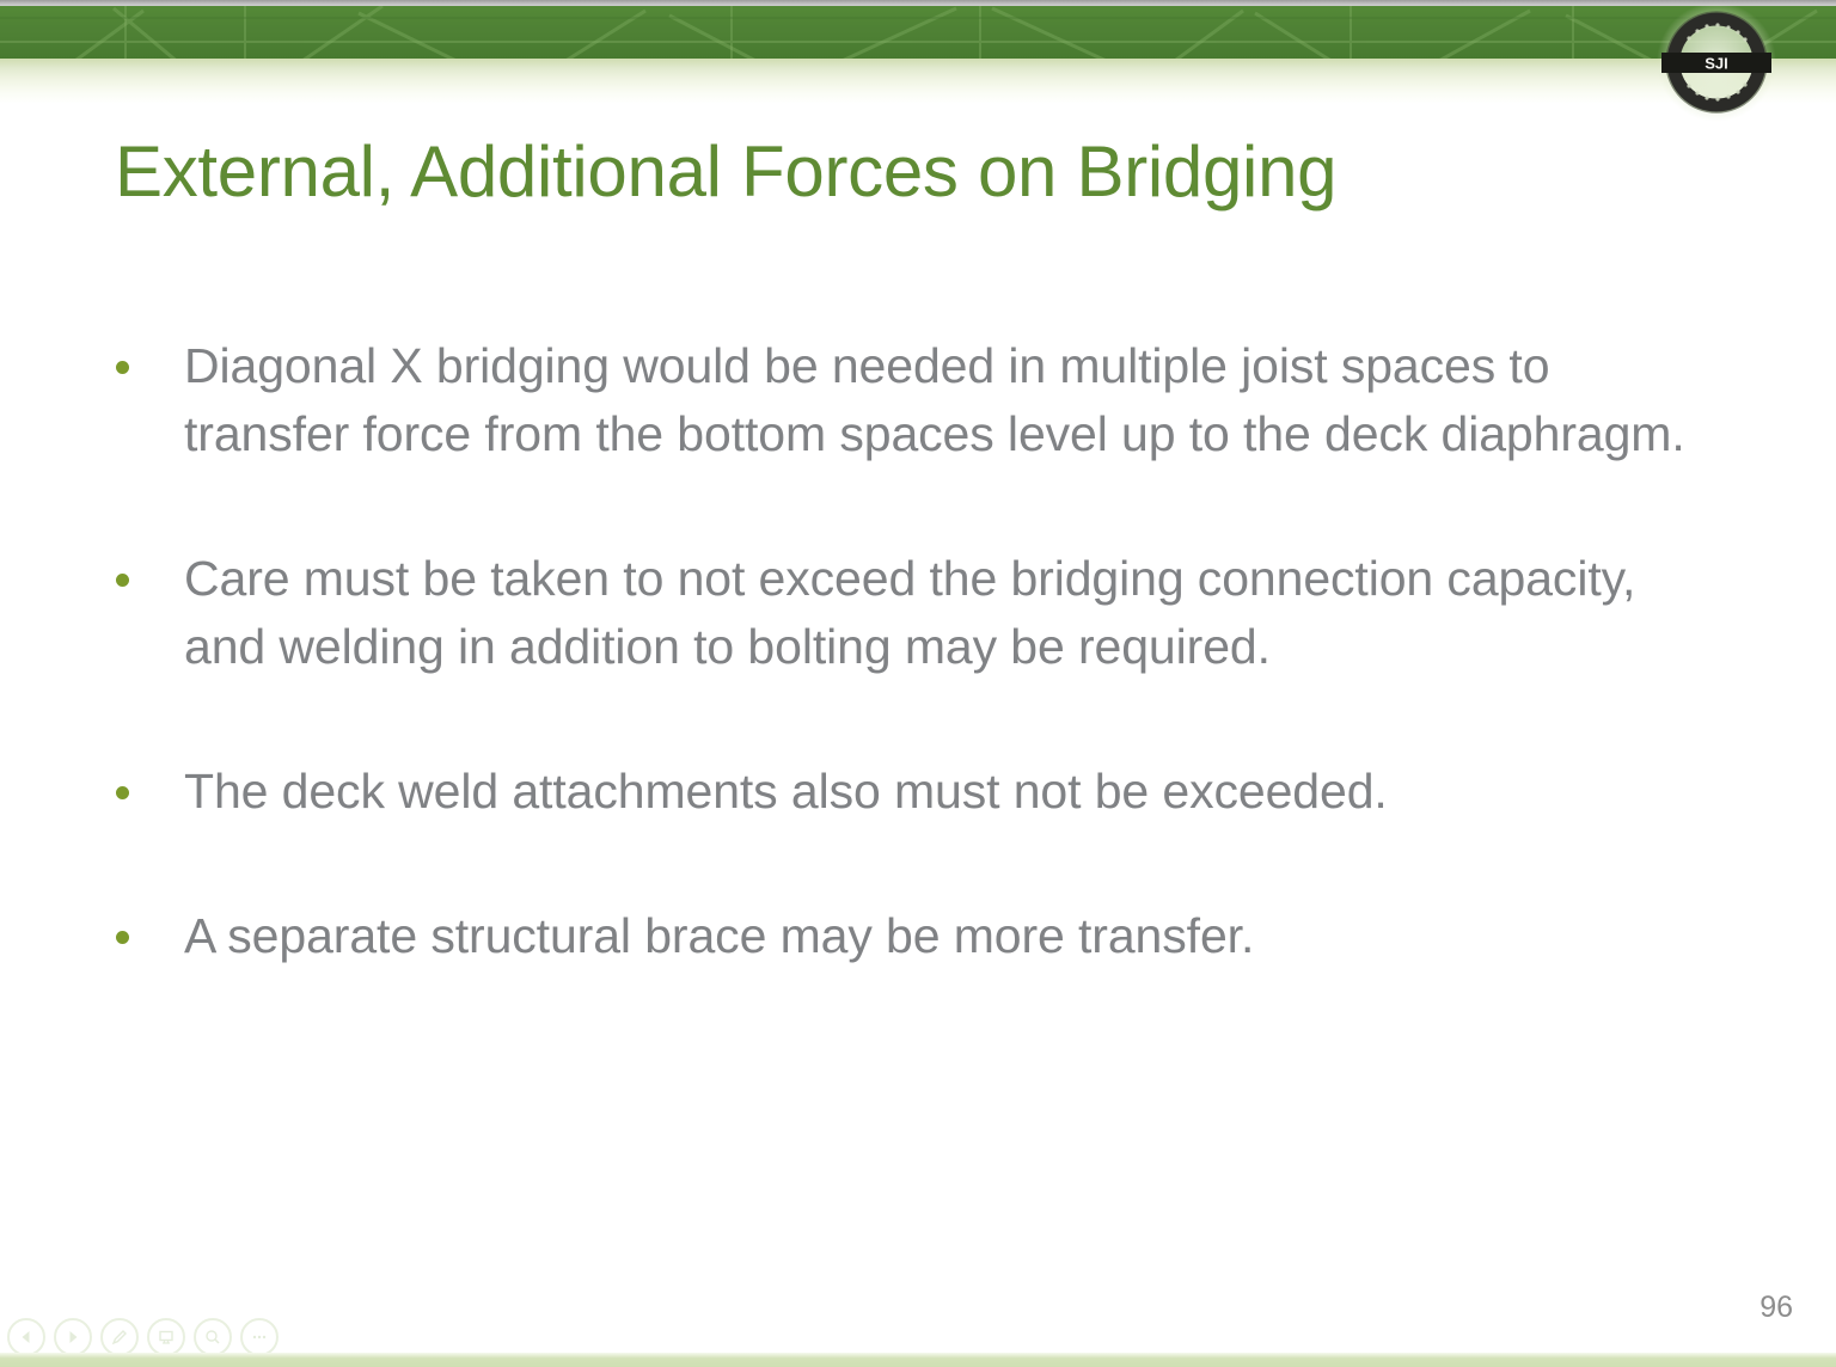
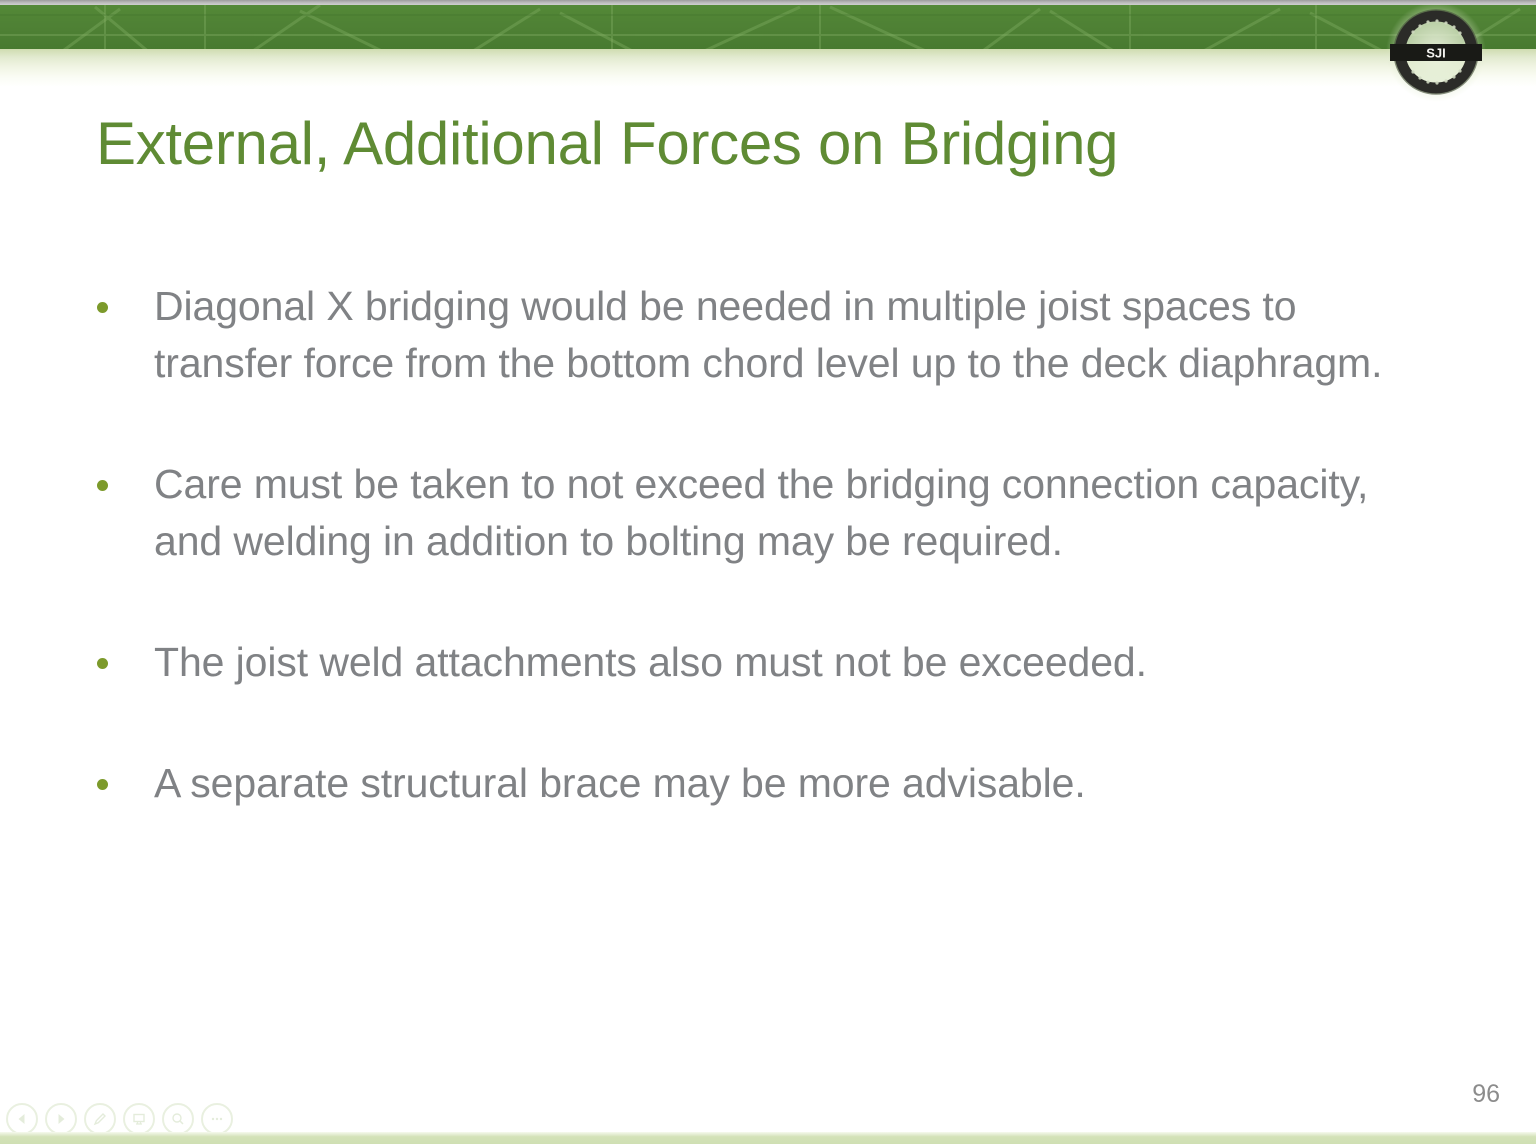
  SJI
  External, Additional Forces on Bridging
- Diagonal X bridging would be needed in multiple joist spaces to transfer force from the bottom spaces level up to the deck diaphragm.
+ Diagonal X bridging would be needed in multiple joist spaces to transfer force from the bottom chord level up to the deck diaphragm.
  Care must be taken to not exceed the bridging connection capacity, and welding in addition to bolting may be required.
- The deck weld attachments also must not be exceeded.
+ The joist weld attachments also must not be exceeded.
- A separate structural brace may be more transfer.
+ A separate structural brace may be more advisable.
  96
